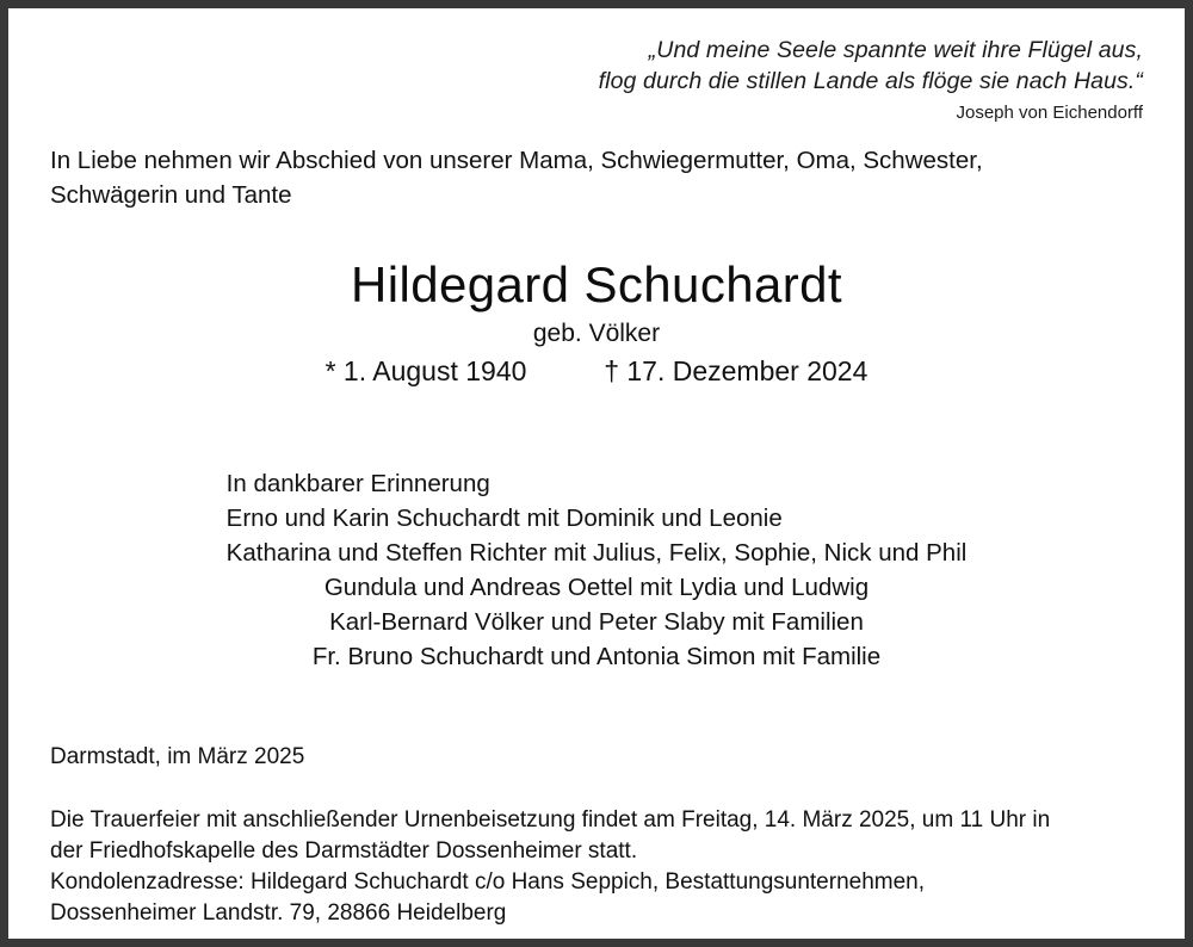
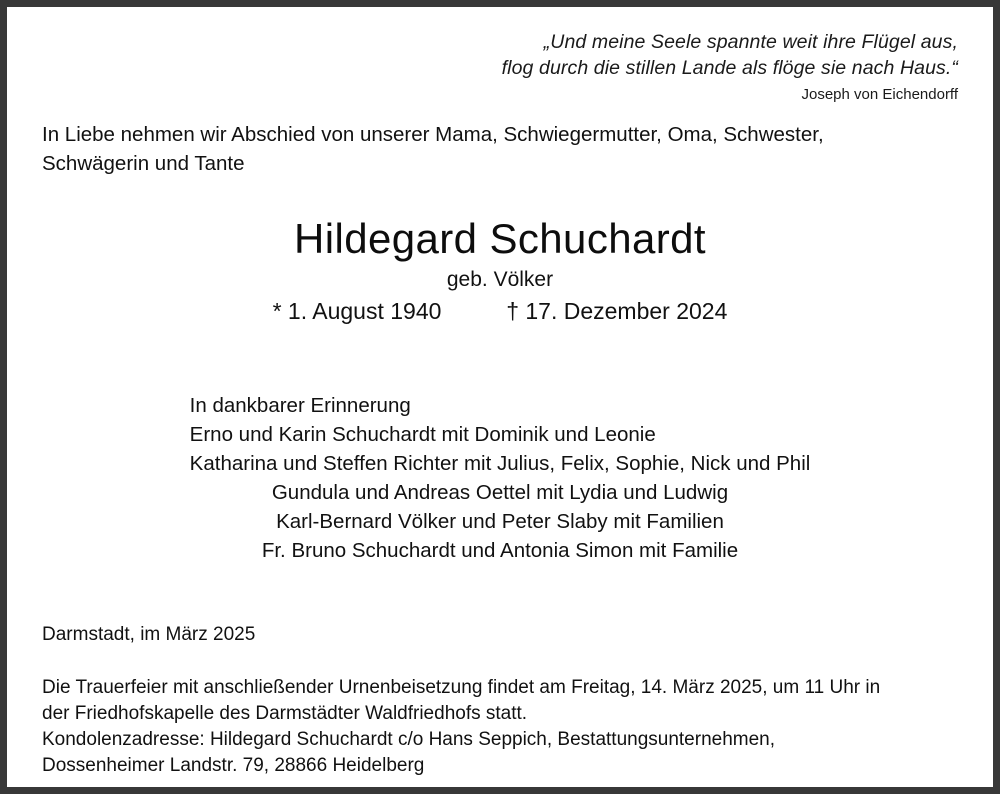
  „Und meine Seele spannte weit ihre Flügel aus,
  flog durch die stillen Lande als flöge sie nach Haus.“
  Joseph von Eichendorff
  In Liebe nehmen wir Abschied von unserer Mama, Schwiegermutter, Oma, Schwester,
  Schwägerin und Tante
  Hildegard Schuchardt
  geb. Völker
  * 1. August 1940 † 17. Dezember 2024
  In dankbarer Erinnerung
  Erno und Karin Schuchardt mit Dominik und Leonie
  Katharina und Steffen Richter mit Julius, Felix, Sophie, Nick und Phil
  Gundula und Andreas Oettel mit Lydia und Ludwig
  Karl-Bernard Völker und Peter Slaby mit Familien
  Fr. Bruno Schuchardt und Antonia Simon mit Familie
  Darmstadt, im März 2025
  Die Trauerfeier mit anschließender Urnenbeisetzung findet am Freitag, 14. März 2025, um 11 Uhr in
- der Friedhofskapelle des Darmstädter Dossenheimer statt.
+ der Friedhofskapelle des Darmstädter Waldfriedhofs statt.
  Kondolenzadresse: Hildegard Schuchardt c/o Hans Seppich, Bestattungsunternehmen,
  Dossenheimer Landstr. 79, 28866 Heidelberg
